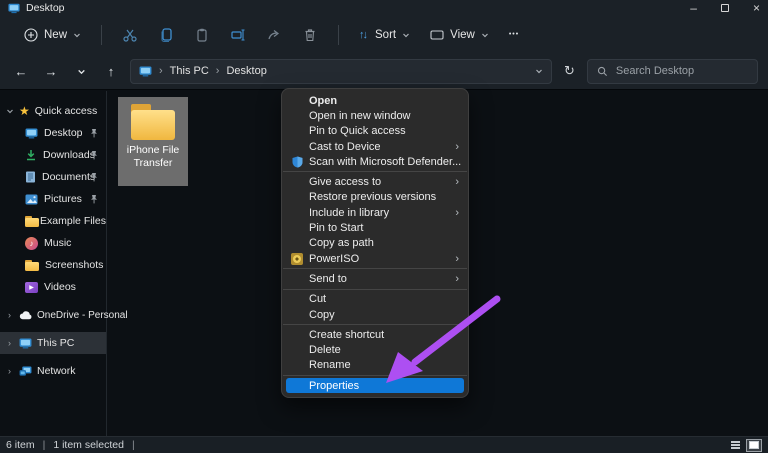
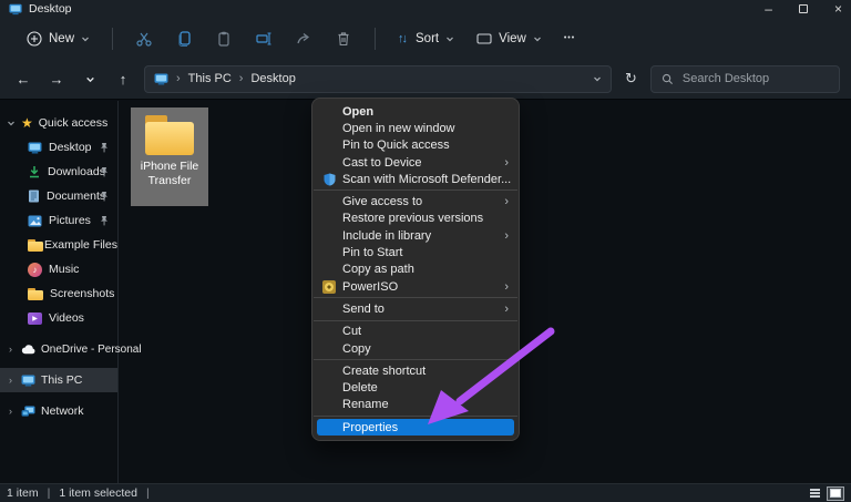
  Desktop
  –
  ×
  New
  ↑↓
  Sort
  View
  ←
  →
  ↑
  ›
  This PC
  ›
  Desktop
  ↻
  Search Desktop
  ★
  Quick access
  Desktop
  Download
  Document
  Pictures
  Example Files
  ♪
  Music
  Screenshots
  Videos
  ›
  OneDrive - Personal
  ›
  This PC
  ›
  Network
  iPhone File Transfer
  Open
  Open in new window
  Pin to Quick access
  Cast to Device
  ›
  Scan with Microsoft Defender...
  Give access to
  ›
  Restore previous versions
  Include in library
  ›
  Pin to Start
  Copy as path
  PowerISO
  ›
  Send to
  ›
  Cut
  Copy
  Create shortcut
  Delete
  Rename
  Properties
- 6 item
+ 1 item
  |
  1 item selected
  |
